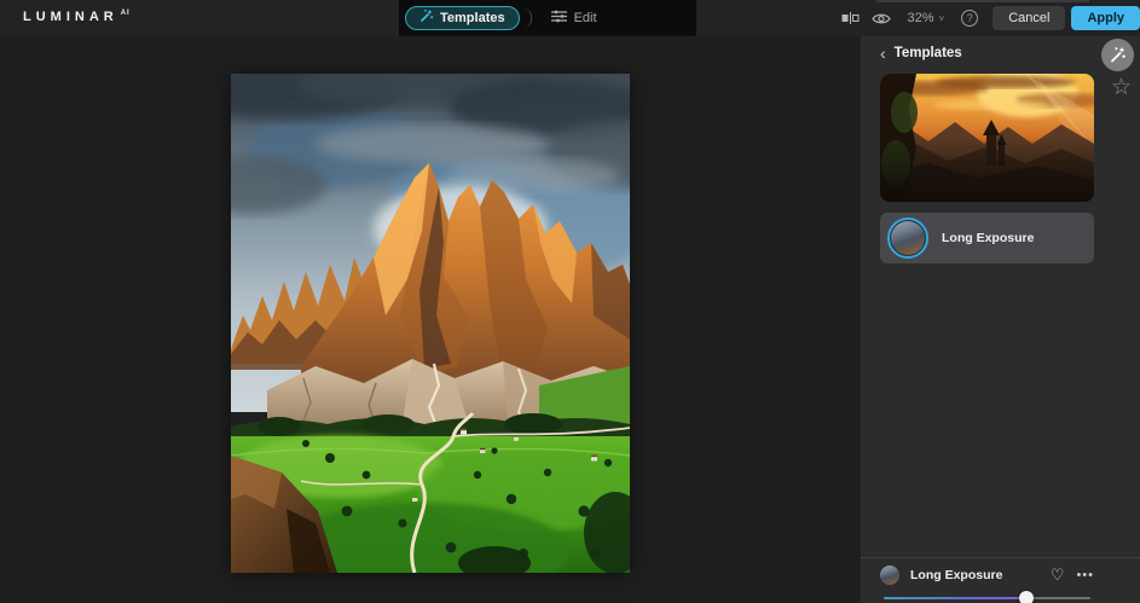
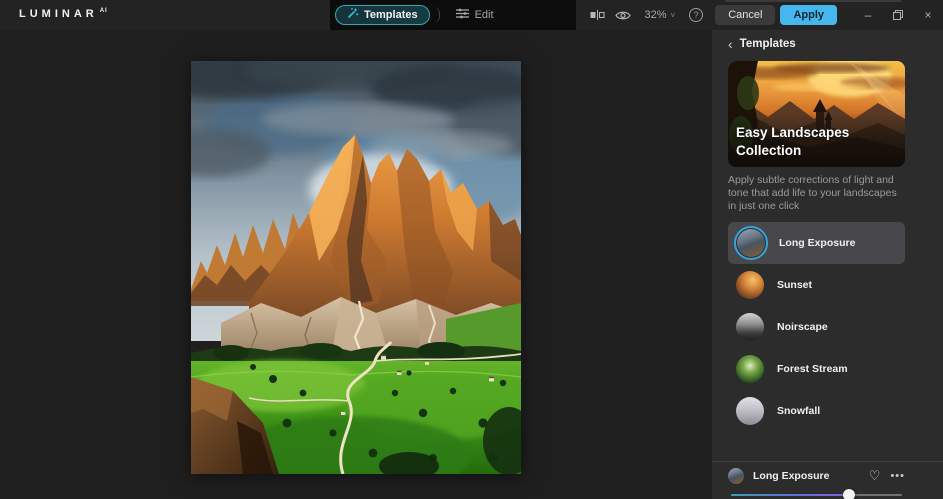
  LUMINAR
  Templates
  Edit
  32%
  ˅
  ?
  Cancel
  Apply
+ –
+ ×
  ‹
  Templates
+ Easy Landscapes
+ Collection
+ Apply subtle corrections of light and tone that add life to your landscapes in just one click
  Long Exposure
+ Sunset
+ Noirscape
+ Forest Stream
+ Snowfall
  Long Exposure
  ♡
  •••
- ☆
